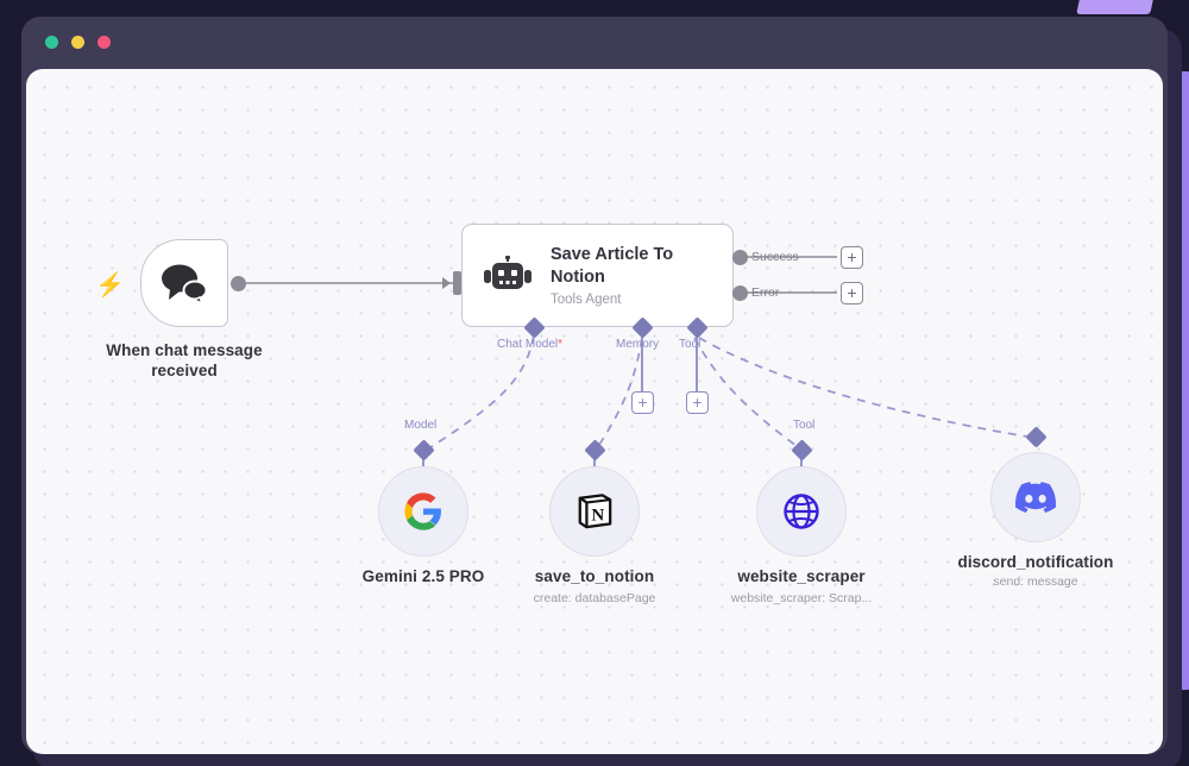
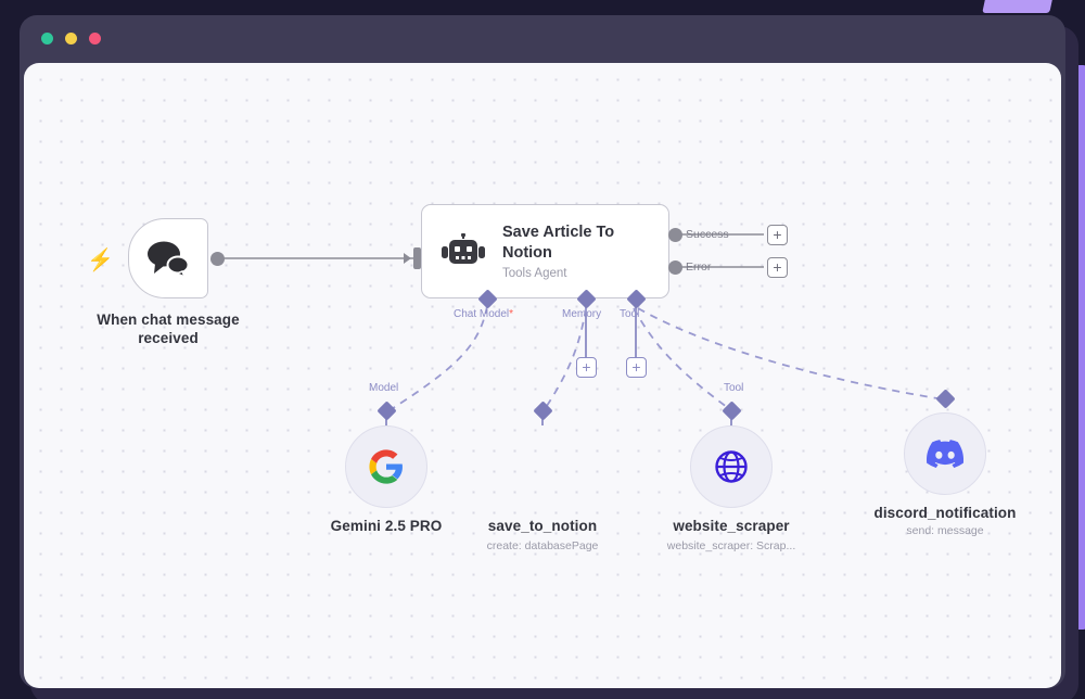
  ⚡
  When chat message received
  Save Article To Notion
  Tools Agent
  Success
  +
  Error
  +
  Chat Model*
  Memory
  +
  Tool
  +
  Model
  Gemini 2.5 PRO
- N
  save_to_notion
  create: databasePage
  Tool
  website_scraper
  website_scraper: Scrap...
  discord_notification
  send: message
